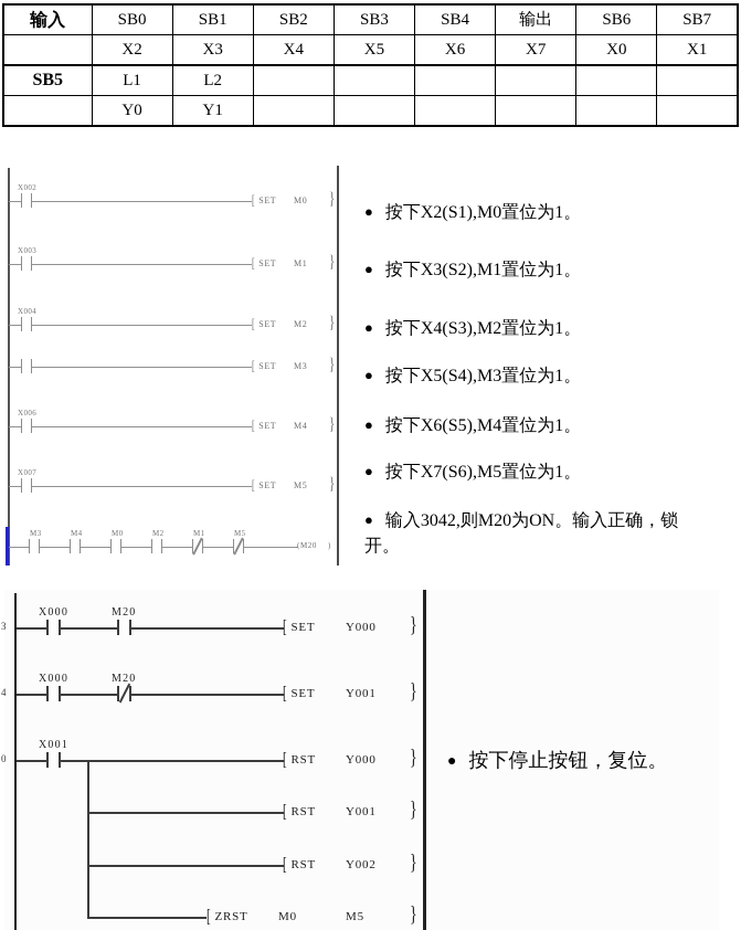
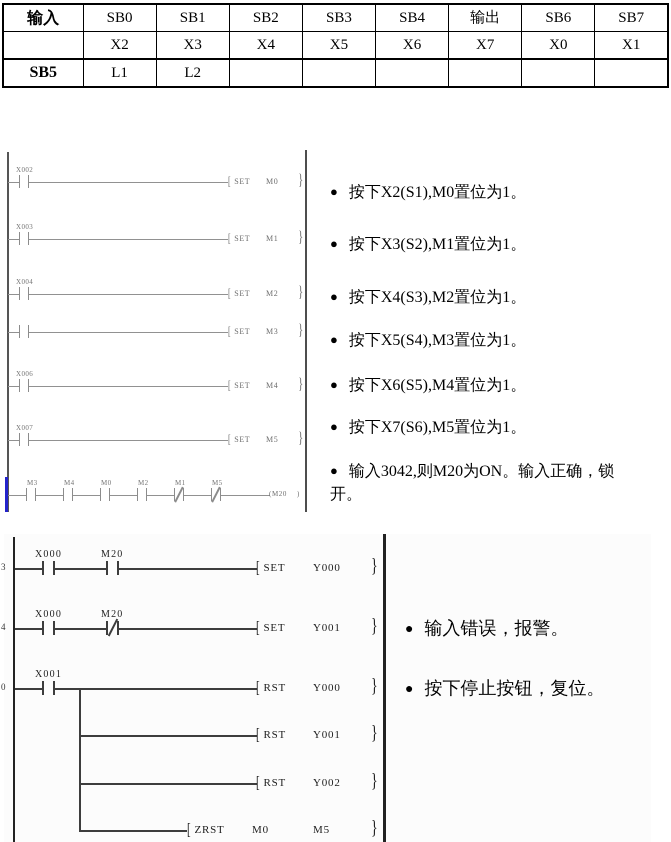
  输入	SB0	SB1	SB2	SB3	SB4	输出	SB6	SB7
  	X2	X3	X4	X5	X6	X7	X0	X1
  SB5	L1	L2
- 	Y0	Y1
  X002
  [ SET
  M0
  }
  X003
  [ SET
  M1
  }
  X004
  [ SET
  M2
  }
  [ SET
  M3
  }
  X006
  [ SET
  M4
  }
  X007
  [ SET
  M5
  }
  M3
  M4
  M0
  M2
  M1
  M5
  (M20
  )
  ● 按下X2(S1),M0置位为1。
  ● 按下X3(S2),M1置位为1。
  ● 按下X4(S3),M2置位为1。
  ● 按下X5(S4),M3置位为1。
  ● 按下X6(S5),M4置位为1。
  ● 按下X7(S6),M5置位为1。
  ● 输入3042,则M20为ON。输入正确，锁开。
  3
  4
  0
  X000
  M20
  [ SET
  Y000
  }
  X000
  M20
  [ SET
  Y001
  }
  X001
  [ RST
  Y000
  }
  [ RST
  Y001
  }
  [ RST
  Y002
  }
  [ ZRST
  M0
  M5
  }
+ ● 输入错误，报警。
  ● 按下停止按钮，复位。
